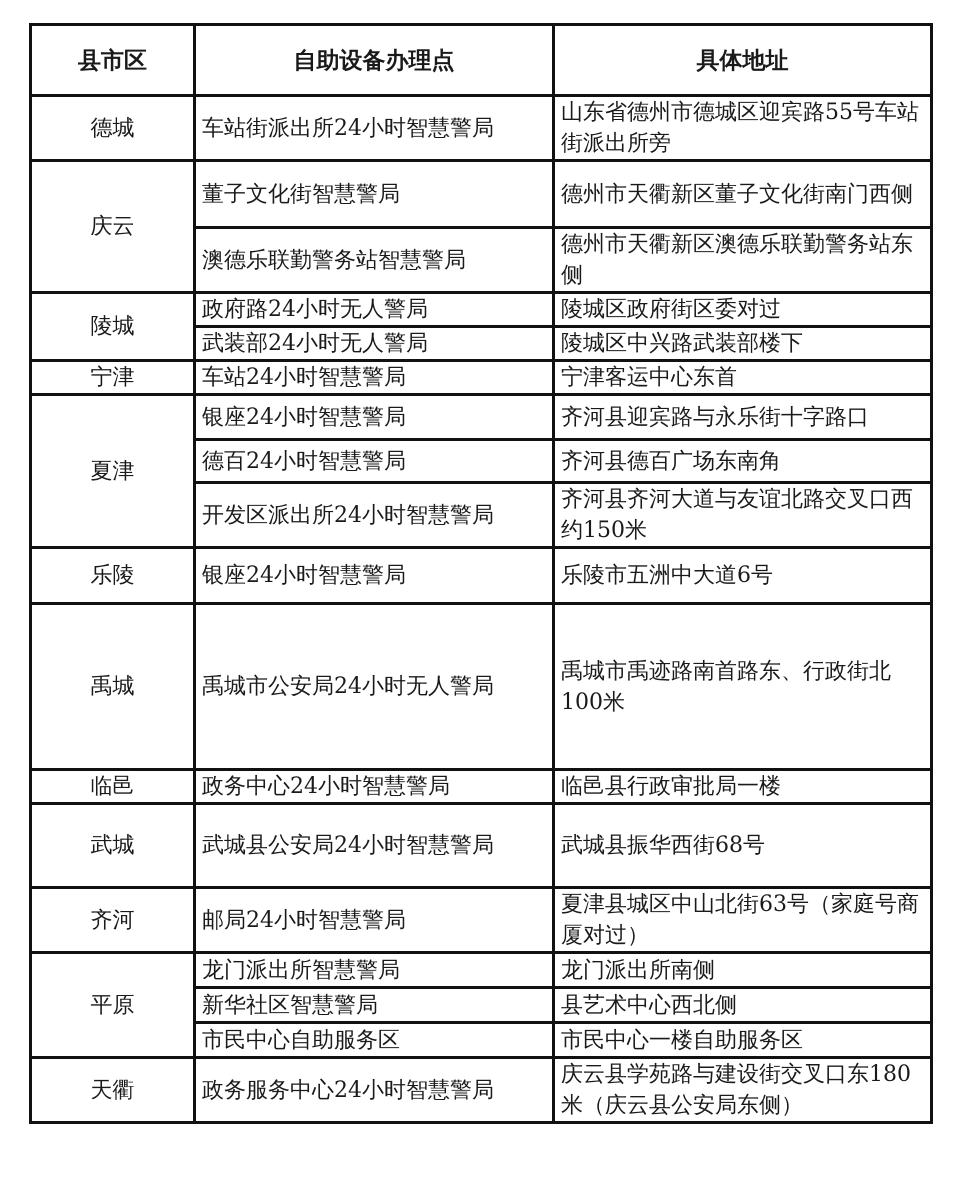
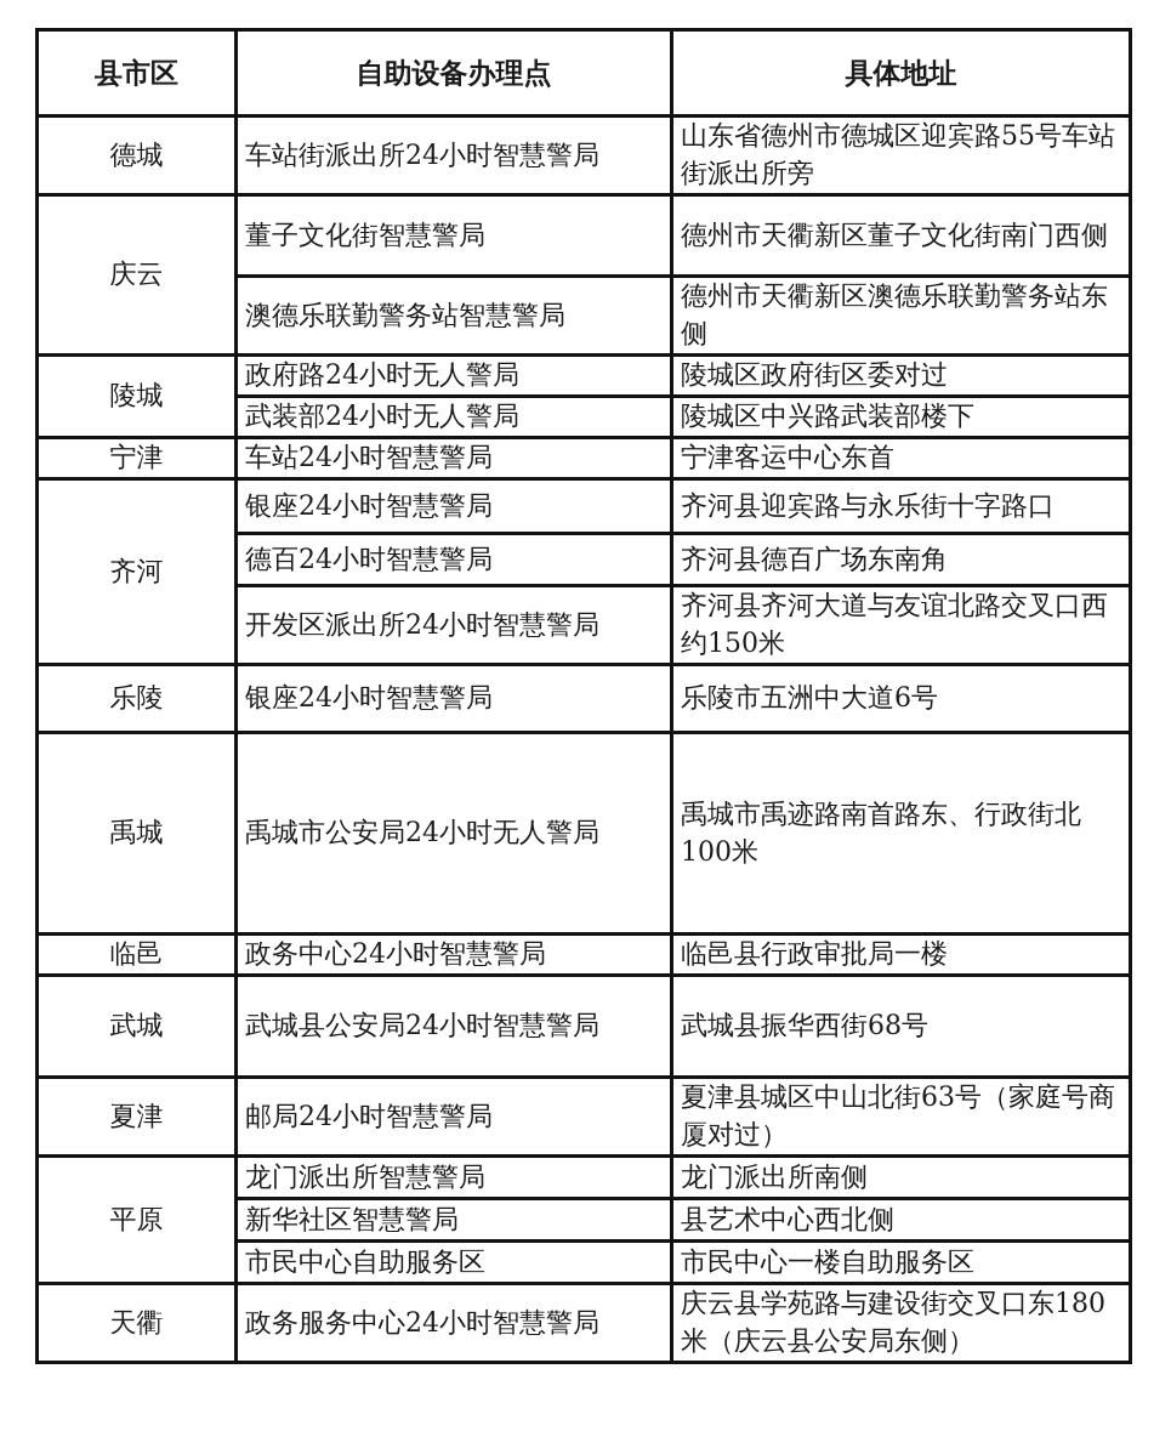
  县市区	自助设备办理点	具体地址
  德城	车站街派出所24小时智慧警局	山东省德州市德城区迎宾路55号车站街派出所旁
  庆云	董子文化街智慧警局	德州市天衢新区董子文化街南门西侧
  澳德乐联勤警务站智慧警局	德州市天衢新区澳德乐联勤警务站东侧
  陵城	政府路24小时无人警局	陵城区政府街区委对过
  武装部24小时无人警局	陵城区中兴路武装部楼下
  宁津	车站24小时智慧警局	宁津客运中心东首
- 夏津	银座24小时智慧警局	齐河县迎宾路与永乐街十字路口
+ 齐河	银座24小时智慧警局	齐河县迎宾路与永乐街十字路口
  德百24小时智慧警局	齐河县德百广场东南角
  开发区派出所24小时智慧警局	齐河县齐河大道与友谊北路交叉口西约150米
  乐陵	银座24小时智慧警局	乐陵市五洲中大道6号
  禹城	禹城市公安局24小时无人警局	禹城市禹迹路南首路东、行政街北100米
  临邑	政务中心24小时智慧警局	临邑县行政审批局一楼
  武城	武城县公安局24小时智慧警局	武城县振华西街68号
- 齐河	邮局24小时智慧警局	夏津县城区中山北街63号（家庭号商厦对过）
+ 夏津	邮局24小时智慧警局	夏津县城区中山北街63号（家庭号商厦对过）
  平原	龙门派出所智慧警局	龙门派出所南侧
  新华社区智慧警局	县艺术中心西北侧
  市民中心自助服务区	市民中心一楼自助服务区
  天衢	政务服务中心24小时智慧警局	庆云县学苑路与建设街交叉口东180米（庆云县公安局东侧）
